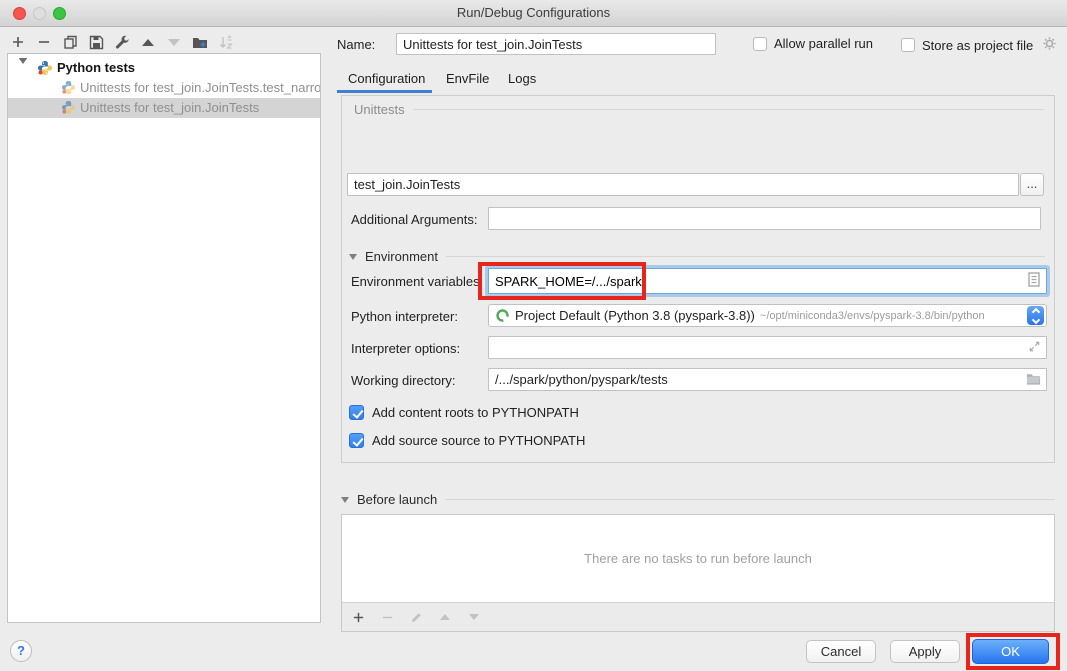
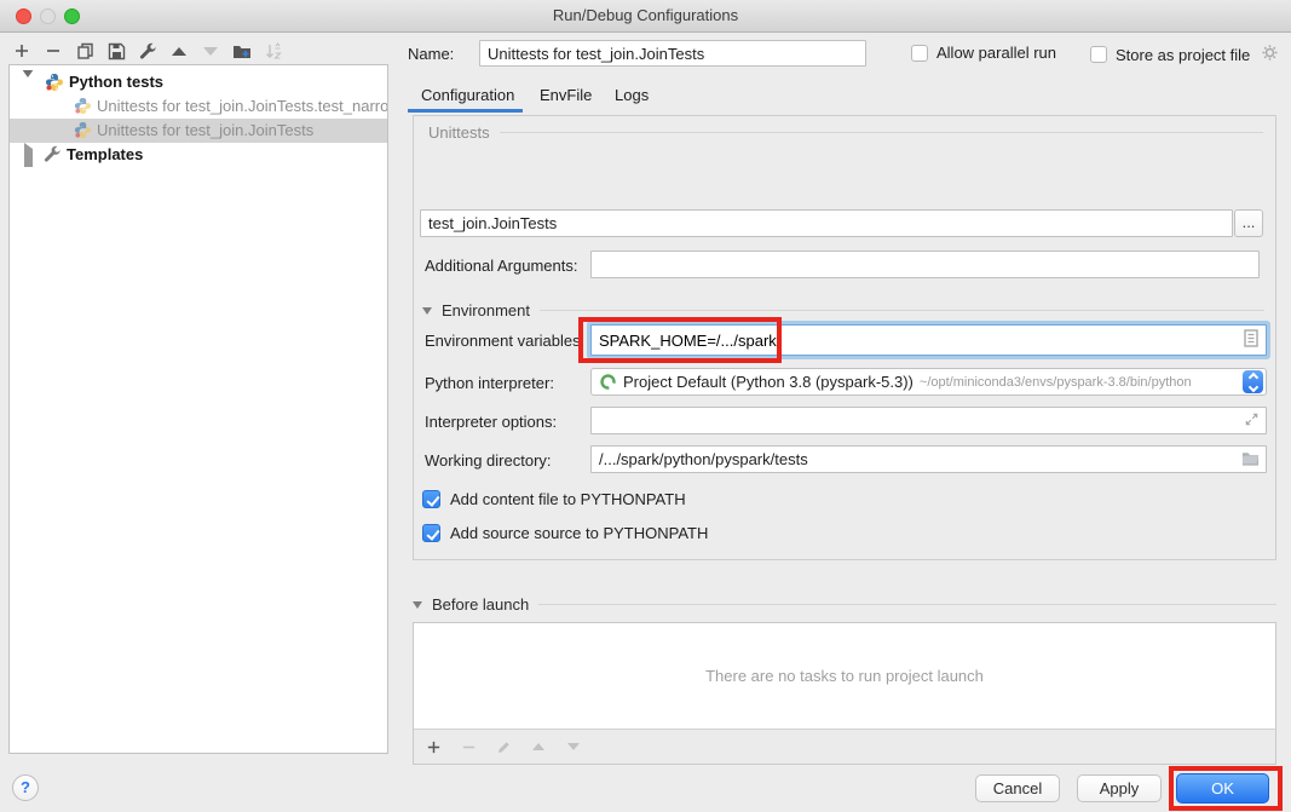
  Run/Debug Configurations
  Python tests
  Unittests for test_join.JoinTests.test_narro
  Unittests for test_join.JoinTests
+ Templates
  Name:
  Unittests for test_join.JoinTests
  Allow parallel run
  Store as project file
  Configuration
  EnvFile
  Logs
  Unittests
  test_join.JoinTests
  ...
  Additional Arguments:
  Environment
  Environment variables:
  SPARK_HOME=/.../spark
  Python interpreter:
- Project Default (Python 3.8 (pyspark-3.8))
+ Project Default (Python 3.8 (pyspark-5.3))
  ~/opt/miniconda3/envs/pyspark-3.8/bin/python
  Interpreter options:
  Working directory:
  /.../spark/python/pyspark/tests
- Add content roots to PYTHONPATH
+ Add content file to PYTHONPATH
  Add source source to PYTHONPATH
  Before launch
- There are no tasks to run before launch
+ There are no tasks to run project launch
  ?
  Cancel
  Apply
  OK
